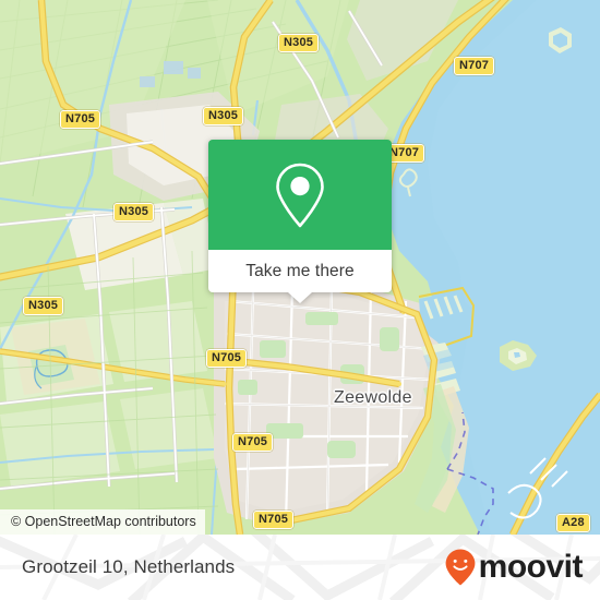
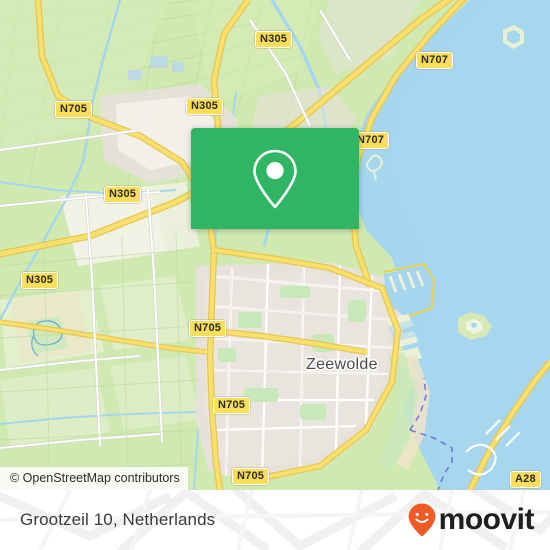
  N305
  N707
  N305
  N705
  N707
  N305
  N305
  N705
  N705
  N705
  A28
  Zeewolde
- Take me there
  © OpenStreetMap contributors
  Grootzeil 10, Netherlands
  moovit
